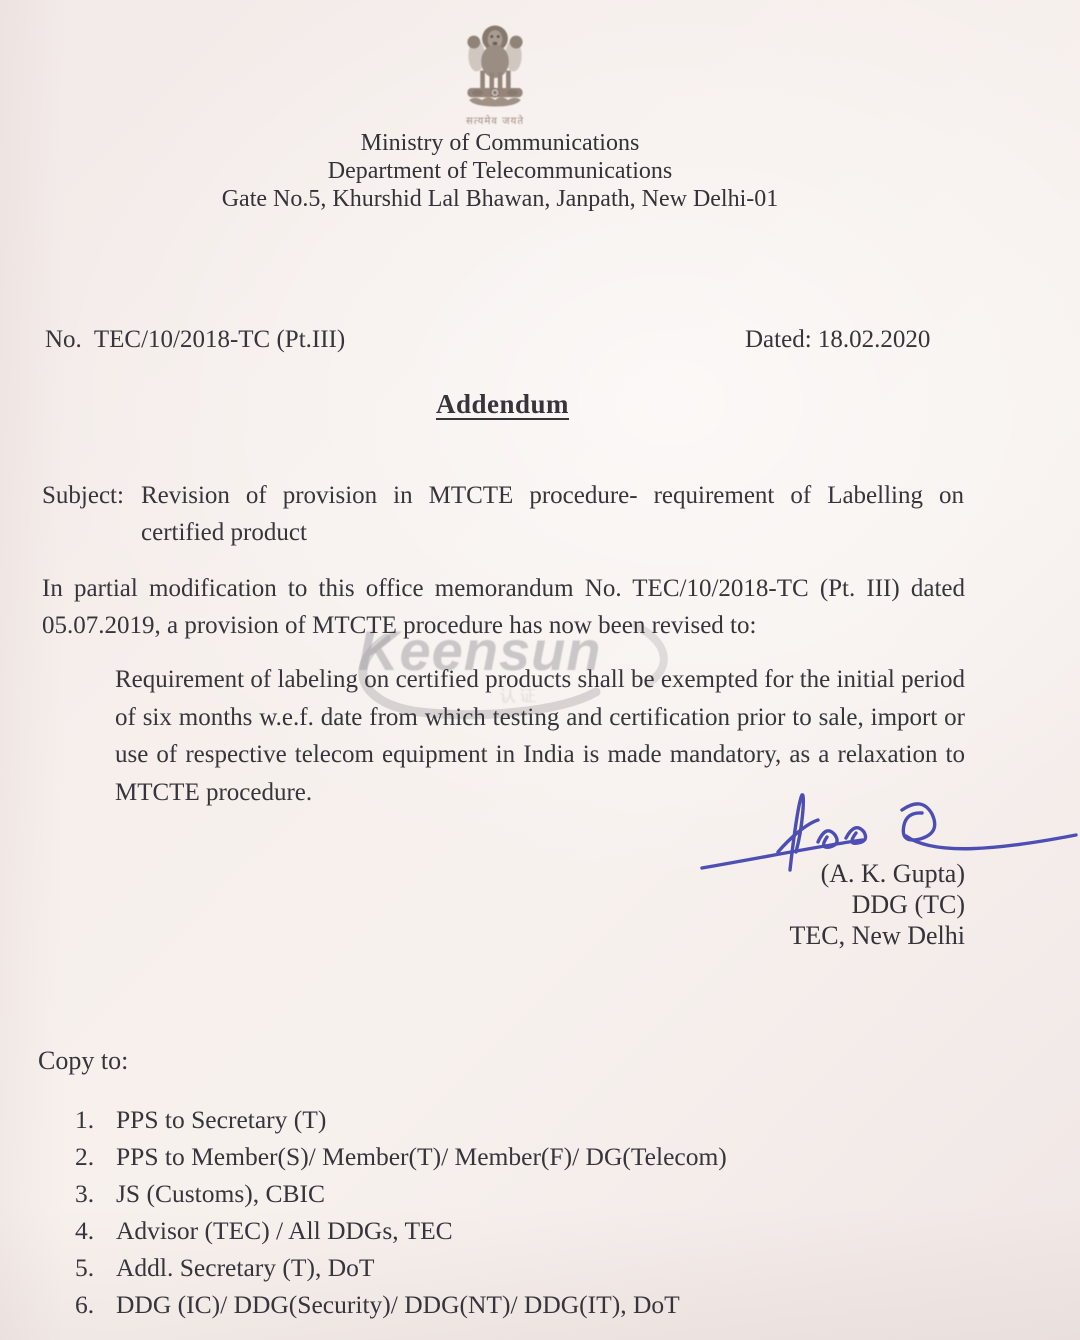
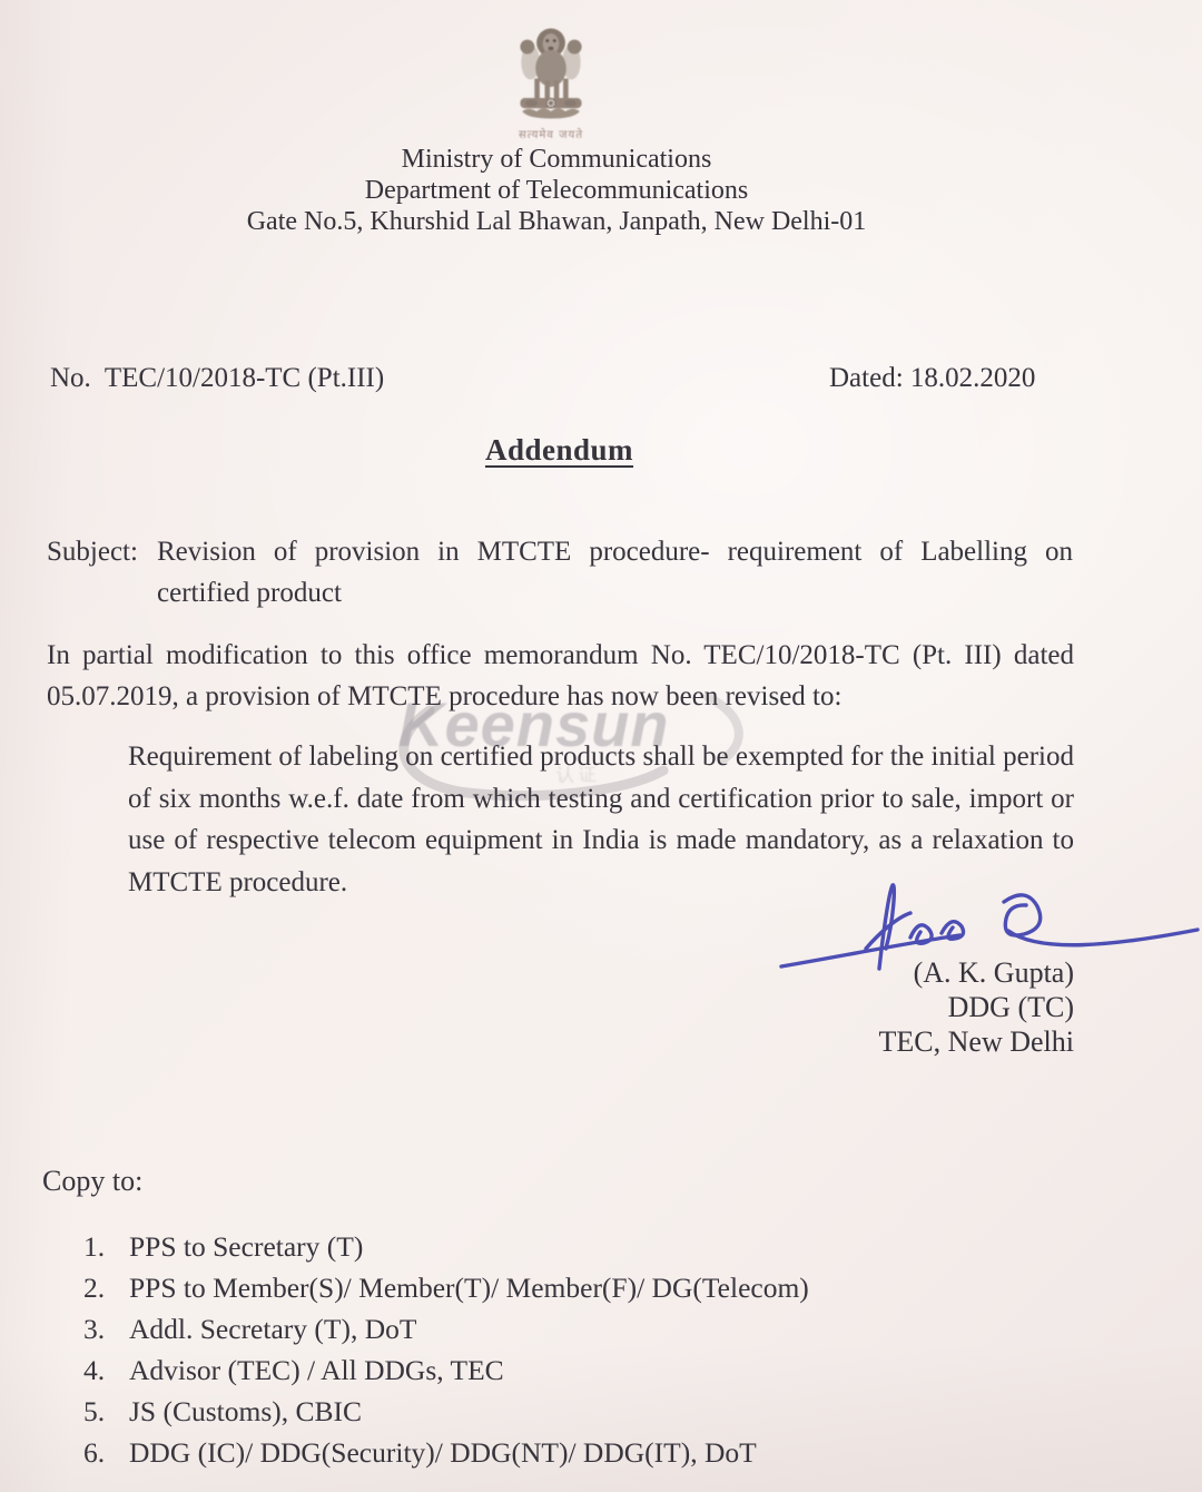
  Keensun
  认证
  सत्यमेव जयते
  Ministry of Communications
  Department of Telecommunications
  Gate No.5, Khurshid Lal Bhawan, Janpath, New Delhi-01
  No. TEC/10/2018-TC (Pt.III)
  Dated: 18.02.2020
  Addendum
  Subject:
  Revision of provision in MTCTE procedure- requirement of Labelling on certified product
  In partial modification to this office memorandum No. TEC/10/2018-TC (Pt. III) dated 05.07.2019, a provision of MTCTE procedure has now been revised to:
  Requirement of labeling on certified products shall be exempted for the initial period of six months w.e.f. date from which testing and certification prior to sale, import or use of respective telecom equipment in India is made mandatory, as a relaxation to MTCTE procedure.
  (A. K. Gupta)
  DDG (TC)
  TEC, New Delhi
  Copy to:
  1.
  PPS to Secretary (T)
  2.
  PPS to Member(S)/ Member(T)/ Member(F)/ DG(Telecom)
  3.
- JS (Customs), CBIC
+ Addl. Secretary (T), DoT
  4.
  Advisor (TEC) / All DDGs, TEC
  5.
- Addl. Secretary (T), DoT
+ JS (Customs), CBIC
  6.
  DDG (IC)/ DDG(Security)/ DDG(NT)/ DDG(IT), DoT
